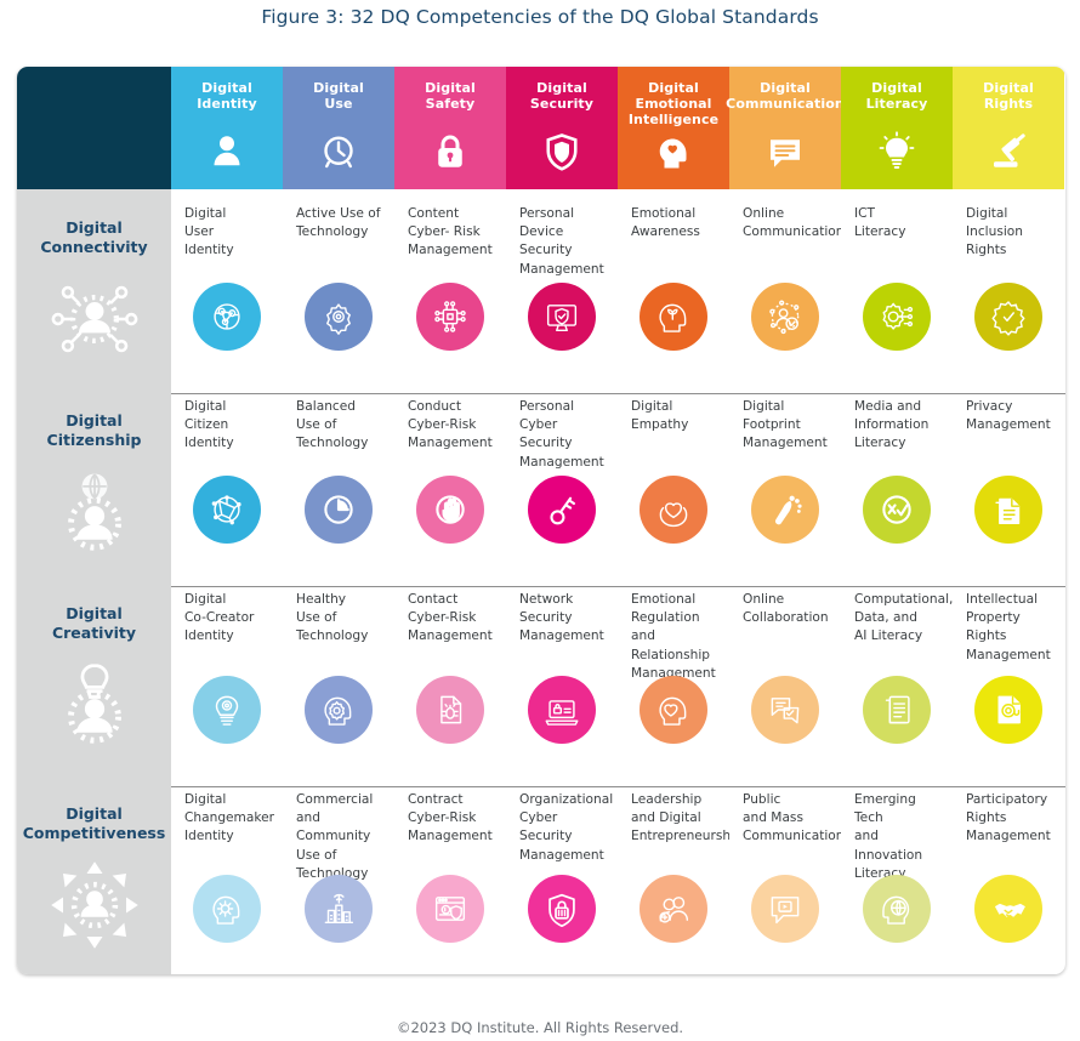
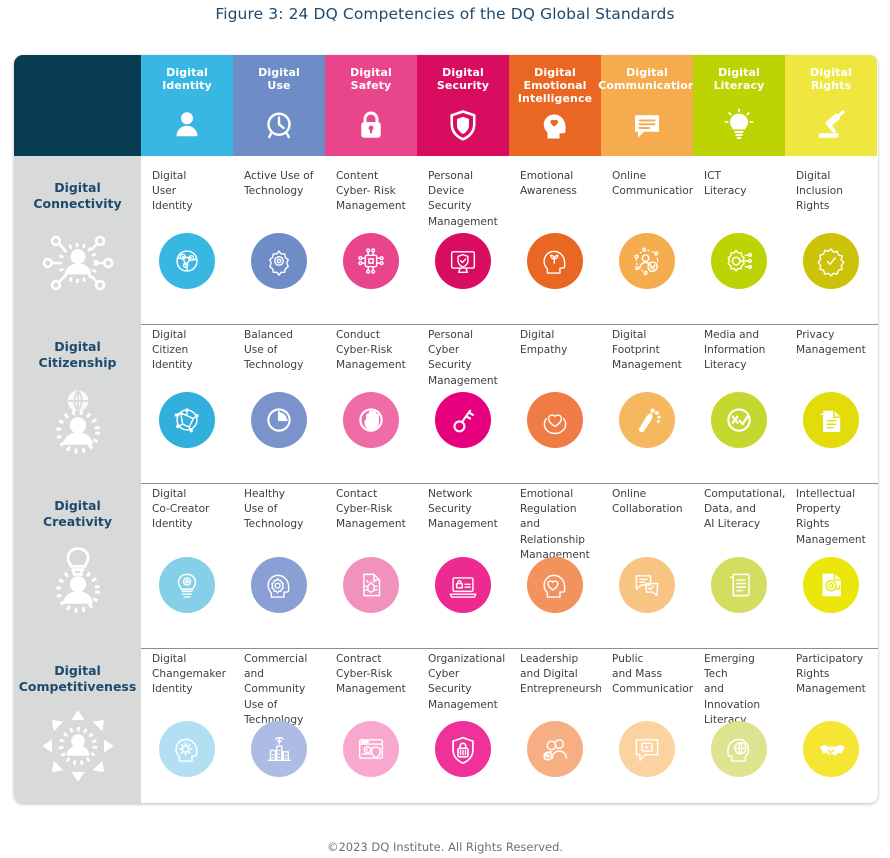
- Figure 3: 32 DQ Competencies of the DQ Global Standards
+ Figure 3: 24 DQ Competencies of the DQ Global Standards
  Digital
  Identity
  Digital
  Use
  Digital
  Safety
  Digital
  Security
  Digital
  Emotional
  Intelligence
  Digital
  Communication
  Digital
  Literacy
  Digital
  Rights
  Digital
  Connectivity
  Digital
  User
  Identity
  Active Use of
  Technology
  Content
  Cyber- Risk
  Management
  Personal
  Device Security
  Management
  Emotional
  Awareness
  Online
  Communicatio
  ICT
  Literacy
  Digital
  Inclusion
  Rights
  Digital
  Citizenship
  Digital
  Citizen
  Identity
  Balanced
  Use of
  Technology
  Conduct
  Cyber-Risk
  Management
  Personal
  Cyber
  Security
  Management
  Digital
  Empathy
  Digital
  Footprint
  Management
  Media and
  Information
  Literacy
  Privacy
  Management
  Digital
  Creativity
  Digital
  Co-Creator
  Identity
  Healthy
  Use of
  Technology
  Contact
  Cyber-Risk
  Management
  Network
  Security
  Management
  Emotional
  Regulation and
  Relationship
  Management
  Online
  Collaboration
  Computational,
  Data, and
  AI Literacy
  Intellectual
  Property
  Rights
  Management
  Digital
  Competitiveness
  Digital
  Changemaker
  Identity
  Commercial
  and Community
  Use of
  Technology
  Contract
  Cyber-Risk
  Management
  Organizational
  Cyber Security
  Management
  Leadership
  and Digital
  Entrepreneursh
  Public
  and Mass
  Communicatio
  Emerging Tech
  and Innovation
  Literacy
  Participatory
  Rights
  Management
  ©2023 DQ Institute. All Rights Reserved.
